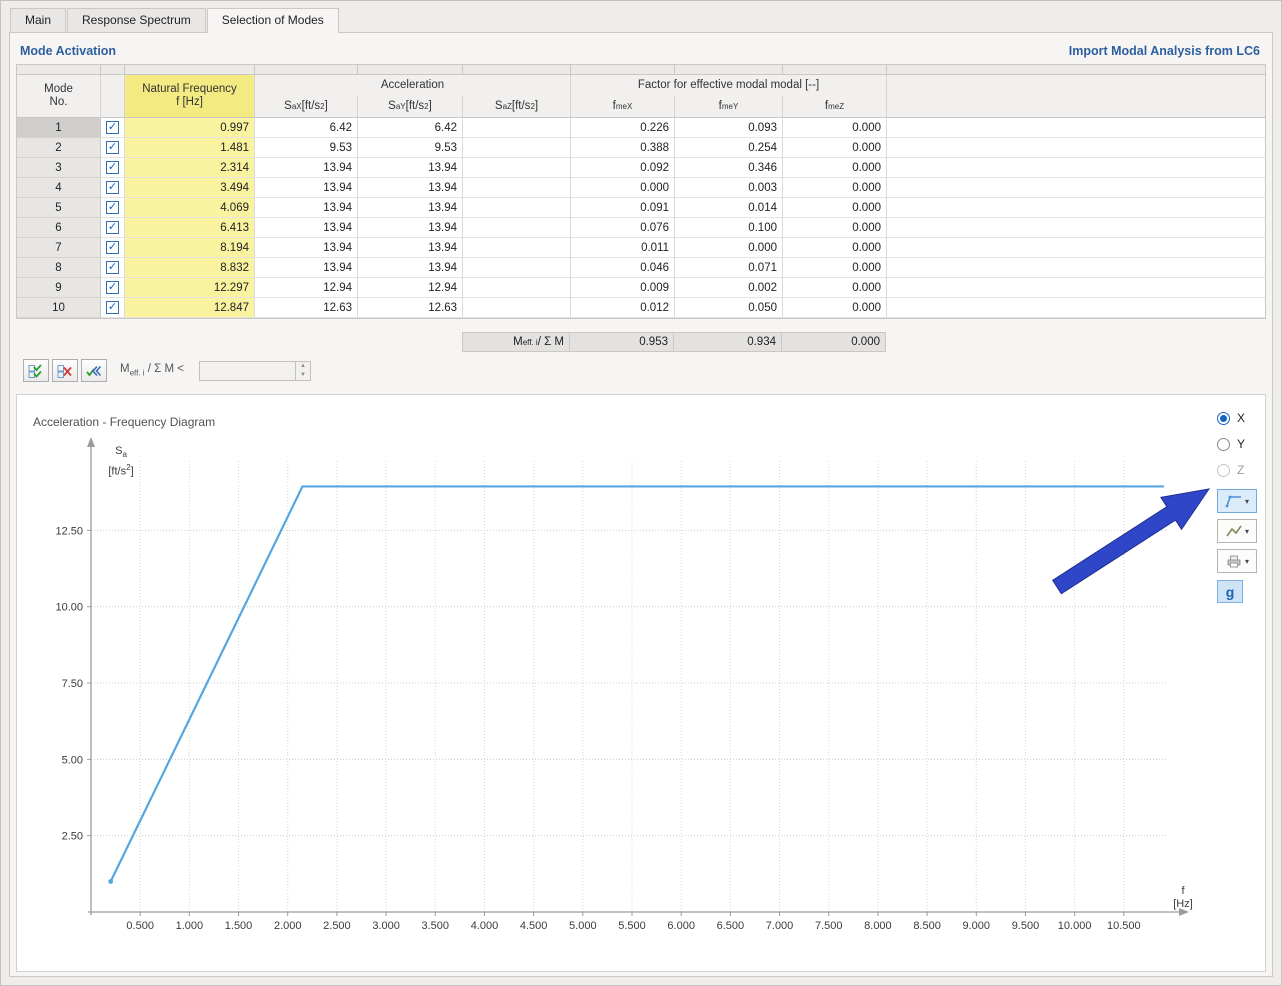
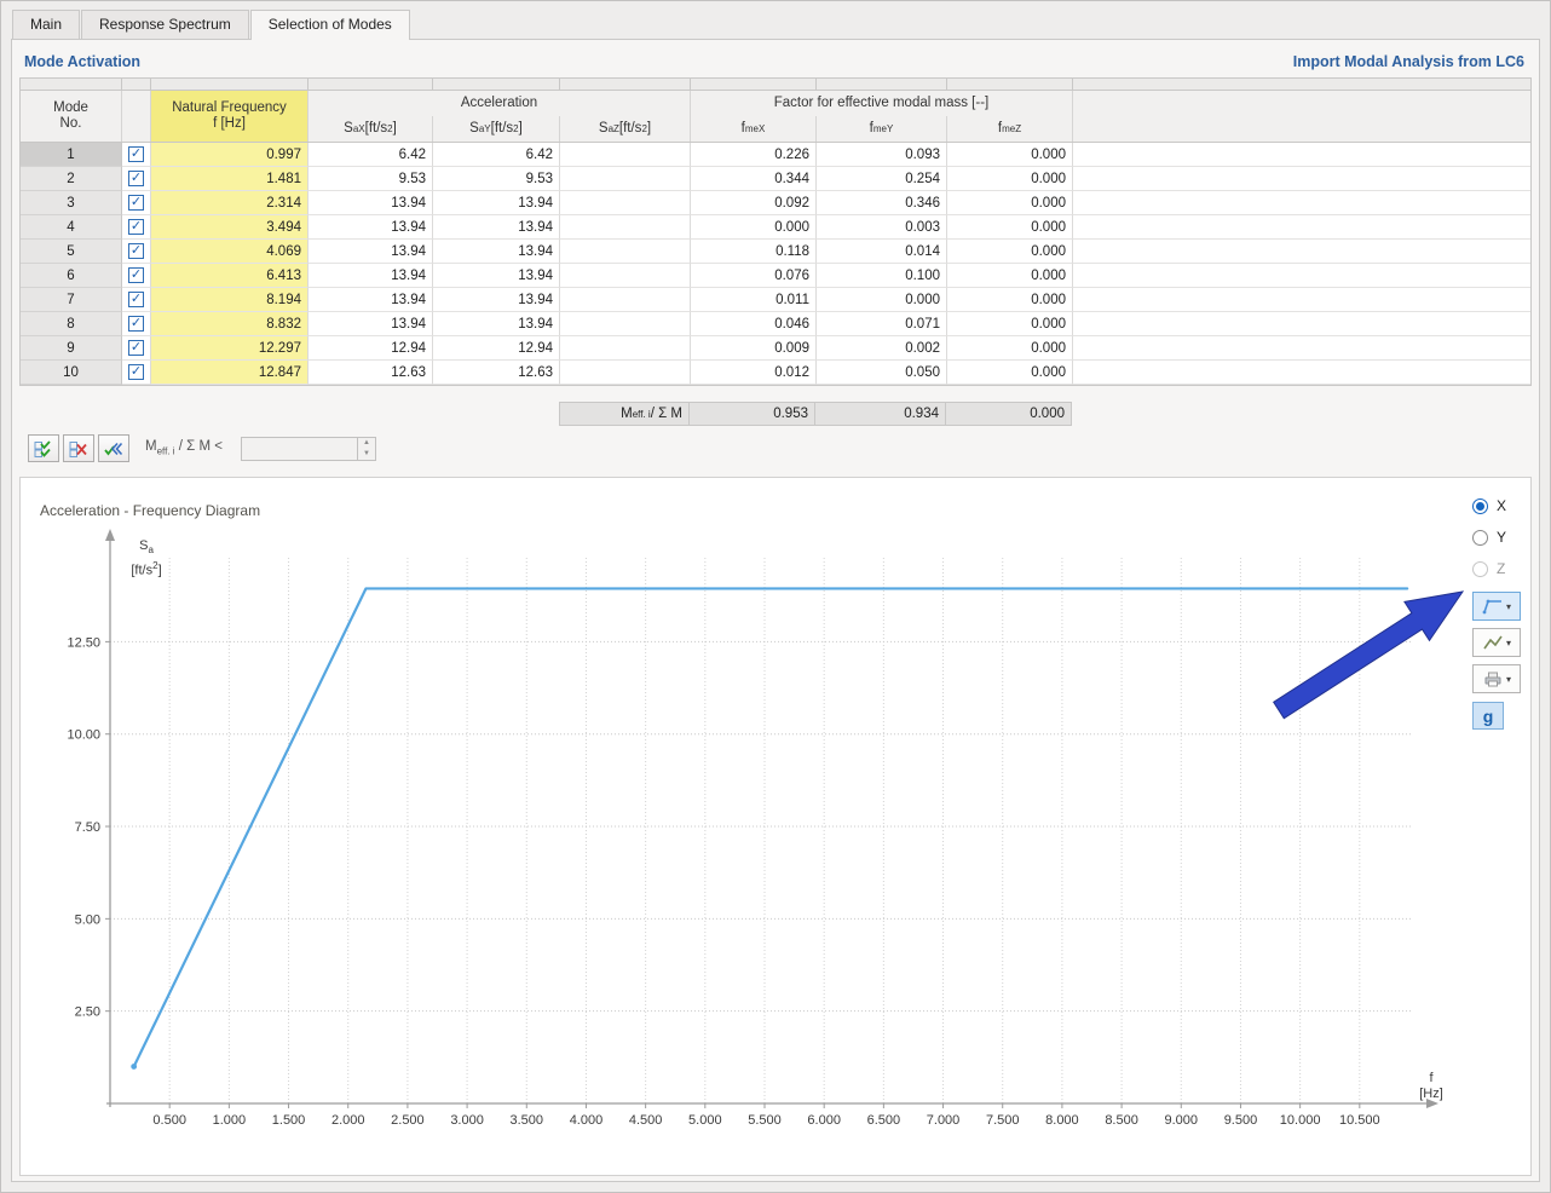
  Main
  Response Spectrum
  Selection of Modes
  Mode Activation
  Import Modal Analysis from LC6
  Mode
  No.
  Natural Frequency
  f [Hz]
  Acceleration
- Factor for effective modal modal [--]
+ Factor for effective modal mass [--]
  S
  aX
  [ft/s
  2
  ]
  S
  aY
  [ft/s
  2
  ]
  S
  aZ
  [ft/s
  2
  ]
  f
  meX
  f
  meY
  f
  meZ
  1
  0.997
  6.42
  6.42
  0.226
  0.093
  0.000
  2
  1.481
  9.53
  9.53
- 0.388
+ 0.344
  0.254
  0.000
  3
  2.314
  13.94
  13.94
  0.092
  0.346
  0.000
  4
  3.494
  13.94
  13.94
  0.000
  0.003
  0.000
  5
  4.069
  13.94
  13.94
- 0.091
+ 0.118
  0.014
  0.000
  6
  6.413
  13.94
  13.94
  0.076
  0.100
  0.000
  7
  8.194
  13.94
  13.94
  0.011
  0.000
  0.000
  8
  8.832
  13.94
  13.94
  0.046
  0.071
  0.000
  9
  12.297
  12.94
  12.94
  0.009
  0.002
  0.000
  10
  12.847
  12.63
  12.63
  0.012
  0.050
  0.000
  M
  eff. i
  / Σ M
  0.953
  0.934
  0.000
  Meff. i / Σ M <
  Acceleration - Frequency Diagram
  Sa
  [ft/s2]
  f
  [Hz]
  0.500
  1.000
  1.500
  2.000
  2.500
  3.000
  3.500
  4.000
  4.500
  5.000
  5.500
  6.000
  6.500
  7.000
  7.500
  8.000
  8.500
  9.000
  9.500
  10.000
  10.500
  2.50
  5.00
  7.50
  10.00
  12.50
  X
  Y
  Z
  ▾
  ▾
  ▾
  g
